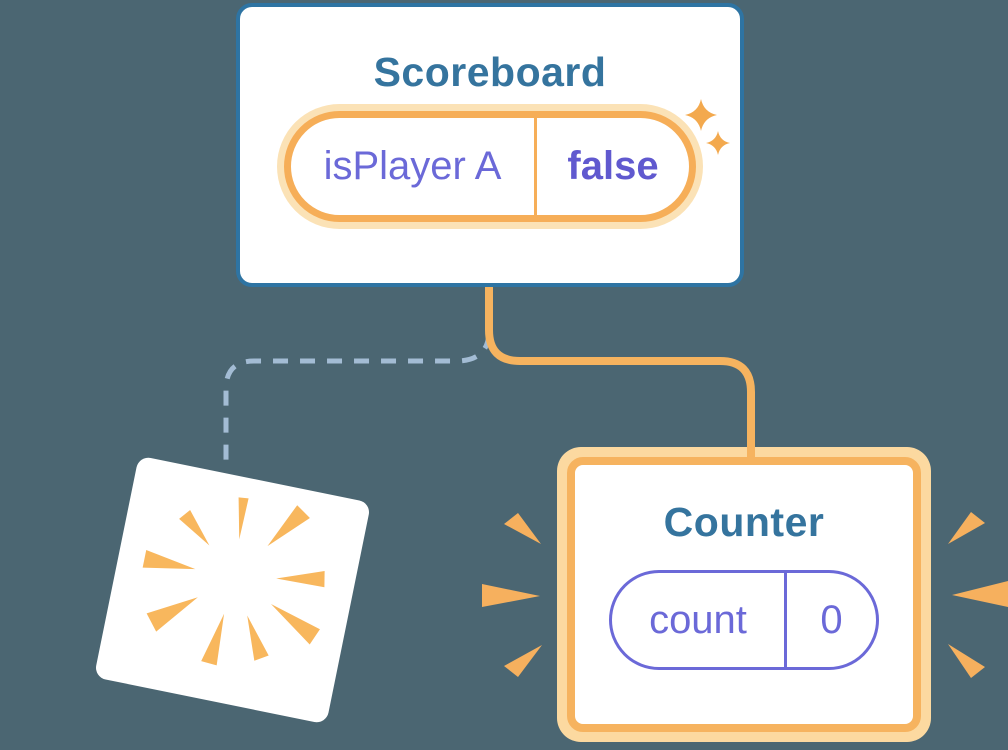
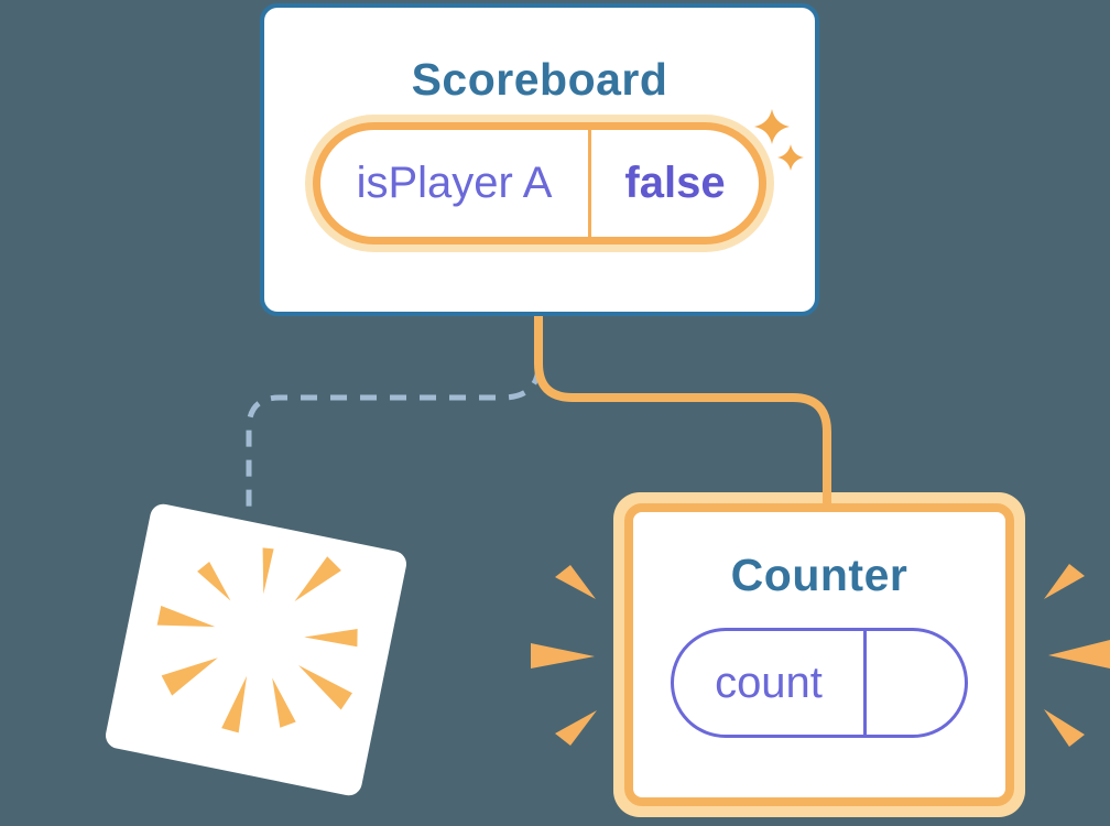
  Counter
  count
- 0
  Scoreboard
  isPlayer A
  false
